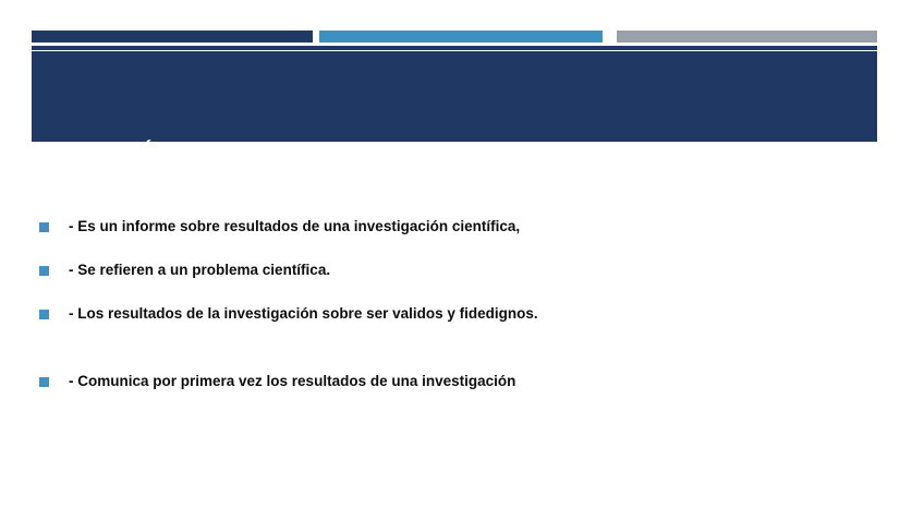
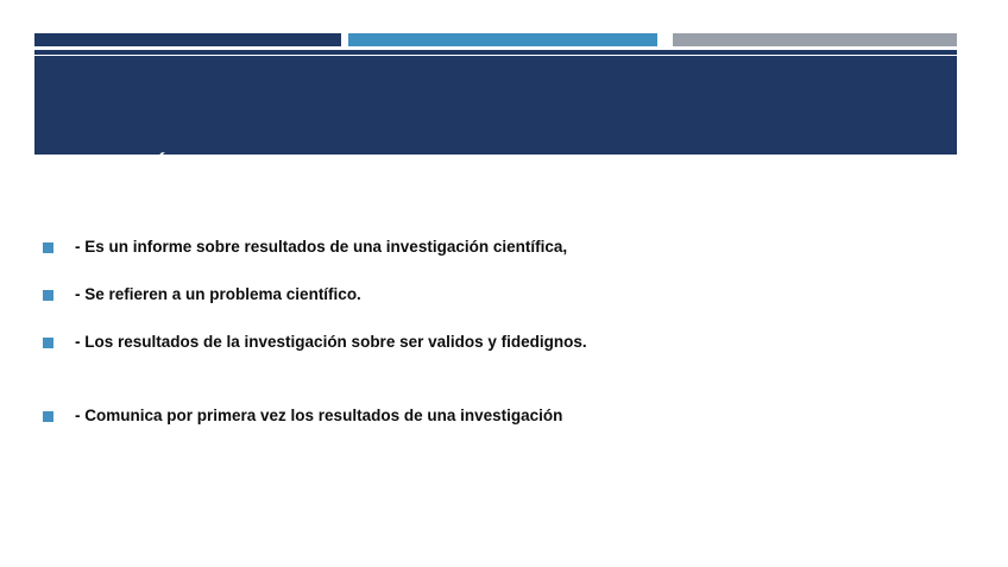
  ¿QUÉ ES UN ARTICULO CIENTIFICO?
  - Es un informe sobre resultados de una investigación científica,
- - Se refieren a un problema científica.
+ - Se refieren a un problema científico.
  - Los resultados de la investigación sobre ser validos y fidedignos.
  - Comunica por primera vez los resultados de una investigación
